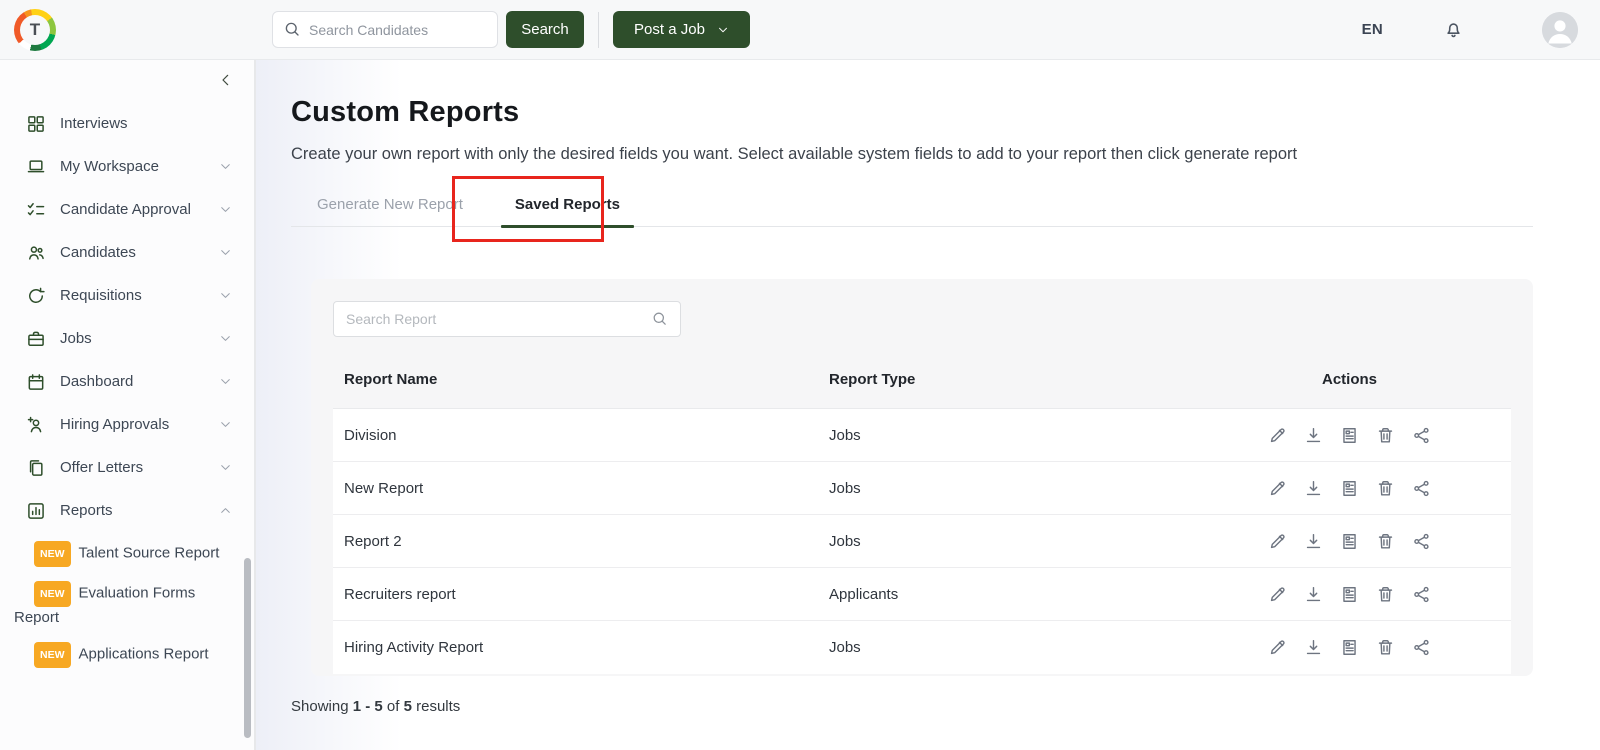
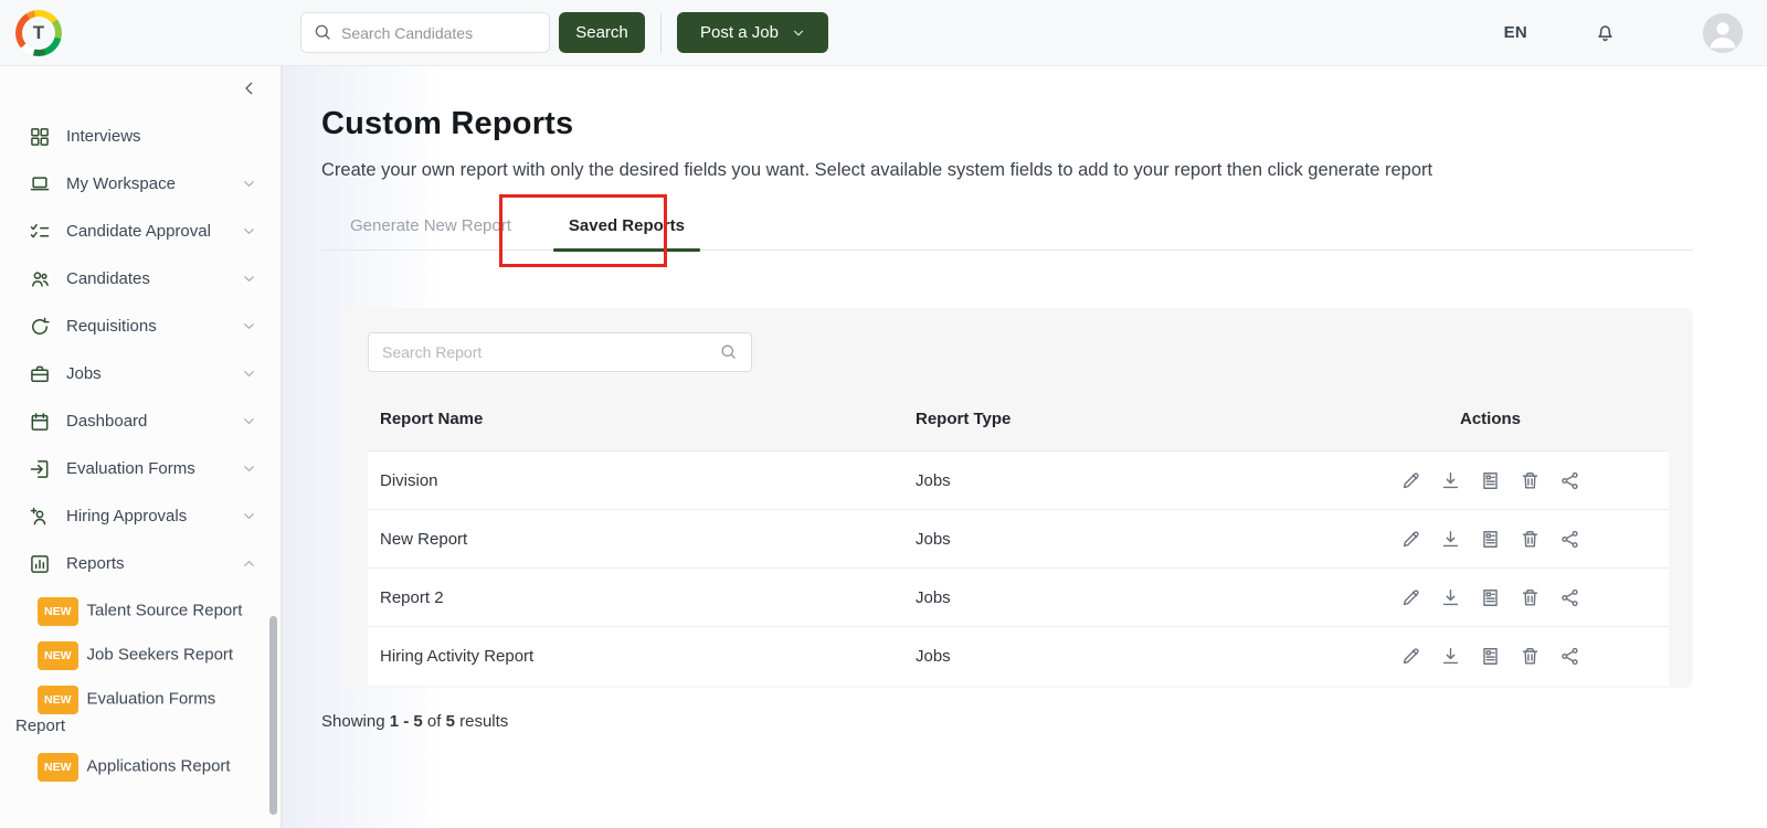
  T
  Search Candidates
  Search
  Post a Job
  EN
  Interviews
  My Workspace
  Candidate Approval
  Candidates
  Requisitions
  Jobs
  Dashboard
+ Evaluation Forms
  Hiring Approvals
- Offer Letters
  Reports
  NEW Talent Source Report
+ NEW Job Seekers Report
  NEW Evaluation Forms Report
  NEW Applications Report
  Custom Reports
  Create your own report with only the desired fields you want. Select available system fields to add to your report then click generate report
  Generate New Report
  Saved Reports
  Search Report
  Report Name
  Report Type
  Actions
  Division
  Jobs
  New Report
  Jobs
  Report 2
  Jobs
- Recruiters report
- Applicants
  Hiring Activity Report
  Jobs
  Showing 1 - 5 of 5 results
